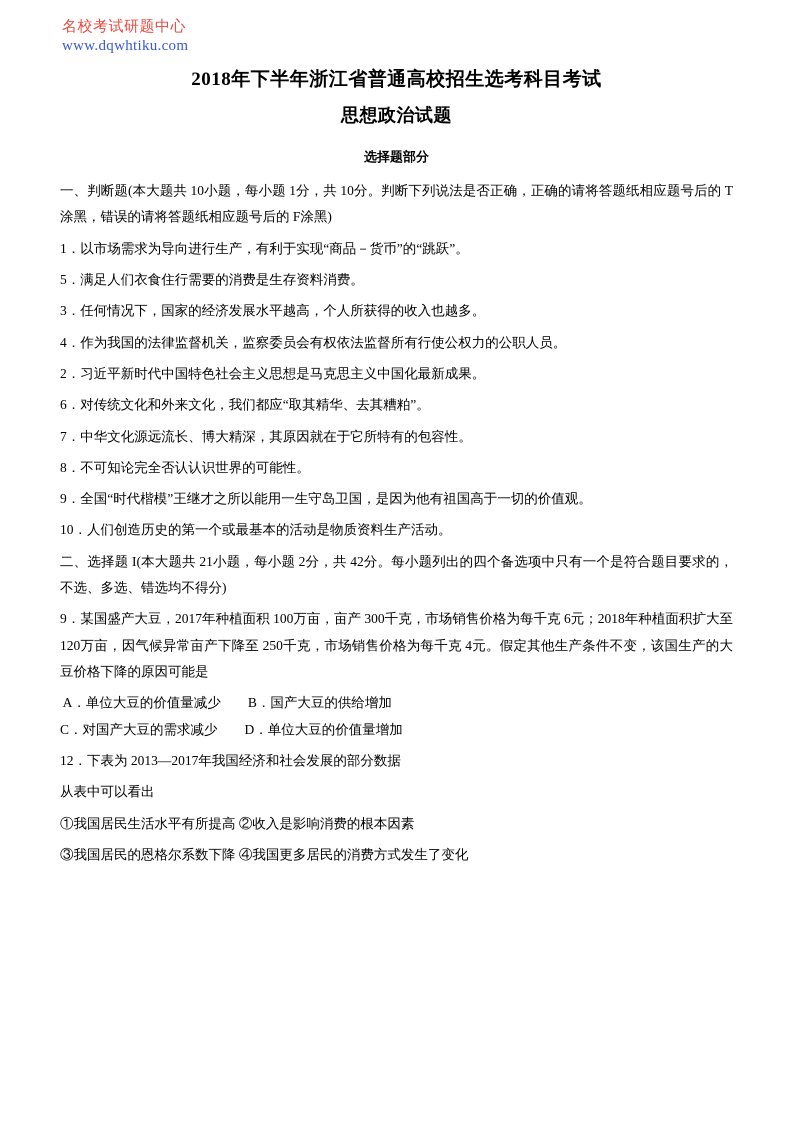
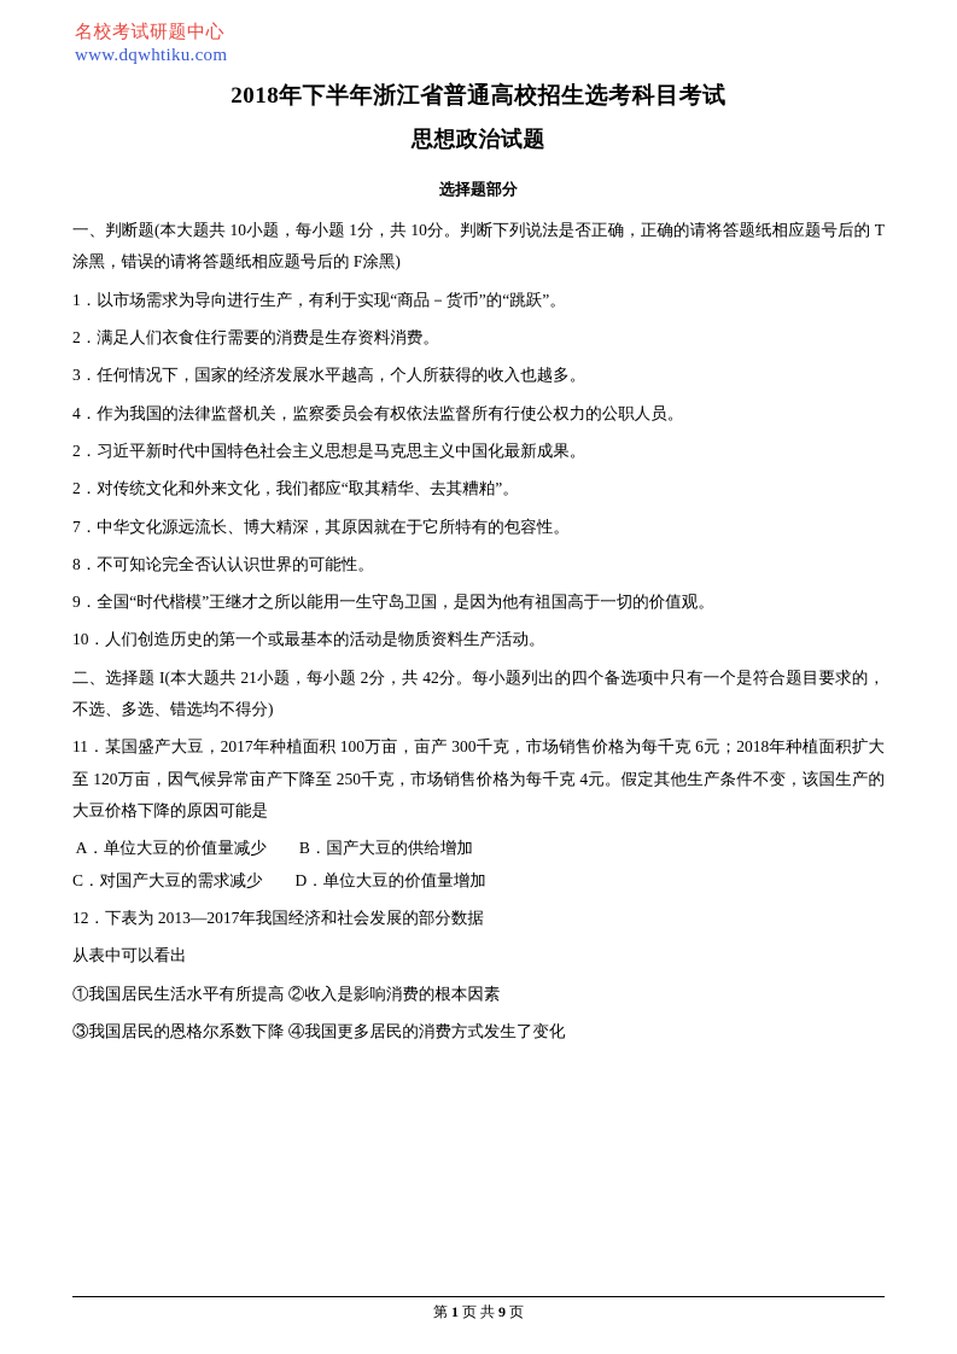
  名校考试研题中心
  www.dqwhtiku.com
  2018年下半年浙江省普通高校招生选考科目考试
  思想政治试题
  选择题部分
  一、判断题(本大题共 10小题，每小题 1分，共 10分。判断下列说法是否正确，正确的请将答题纸相应题号后的 T涂黑，错误的请将答题纸相应题号后的 F涂黑)
  1．以市场需求为导向进行生产，有利于实现“商品－货币”的“跳跃”。
- 5．满足人们衣食住行需要的消费是生存资料消费。
+ 2．满足人们衣食住行需要的消费是生存资料消费。
  3．任何情况下，国家的经济发展水平越高，个人所获得的收入也越多。
  4．作为我国的法律监督机关，监察委员会有权依法监督所有行使公权力的公职人员。
  2．习近平新时代中国特色社会主义思想是马克思主义中国化最新成果。
- 6．对传统文化和外来文化，我们都应“取其精华、去其糟粕”。
+ 2．对传统文化和外来文化，我们都应“取其精华、去其糟粕”。
  7．中华文化源远流长、博大精深，其原因就在于它所特有的包容性。
  8．不可知论完全否认认识世界的可能性。
  9．全国“时代楷模”王继才之所以能用一生守岛卫国，是因为他有祖国高于一切的价值观。
  10．人们创造历史的第一个或最基本的活动是物质资料生产活动。
  二、选择题 I(本大题共 21小题，每小题 2分，共 42分。每小题列出的四个备选项中只有一个是符合题目要求的，不选、多选、错选均不得分)
- 9．某国盛产大豆，2017年种植面积 100万亩，亩产 300千克，市场销售价格为每千克 6元；2018年种植面积扩大至 120万亩，因气候异常亩产下降至 250千克，市场销售价格为每千克 4元。假定其他生产条件不变，该国生产的大豆价格下降的原因可能是
+ 11．某国盛产大豆，2017年种植面积 100万亩，亩产 300千克，市场销售价格为每千克 6元；2018年种植面积扩大至 120万亩，因气候异常亩产下降至 250千克，市场销售价格为每千克 4元。假定其他生产条件不变，该国生产的大豆价格下降的原因可能是
  A．单位大豆的价值量减少 B．国产大豆的供给增加
  C．对国产大豆的需求减少 D．单位大豆的价值量增加
  12．下表为 2013—2017年我国经济和社会发展的部分数据
  从表中可以看出
  ①我国居民生活水平有所提高 ②收入是影响消费的根本因素
  ③我国居民的恩格尔系数下降 ④我国更多居民的消费方式发生了变化
+ 第 1 页 共 9 页
